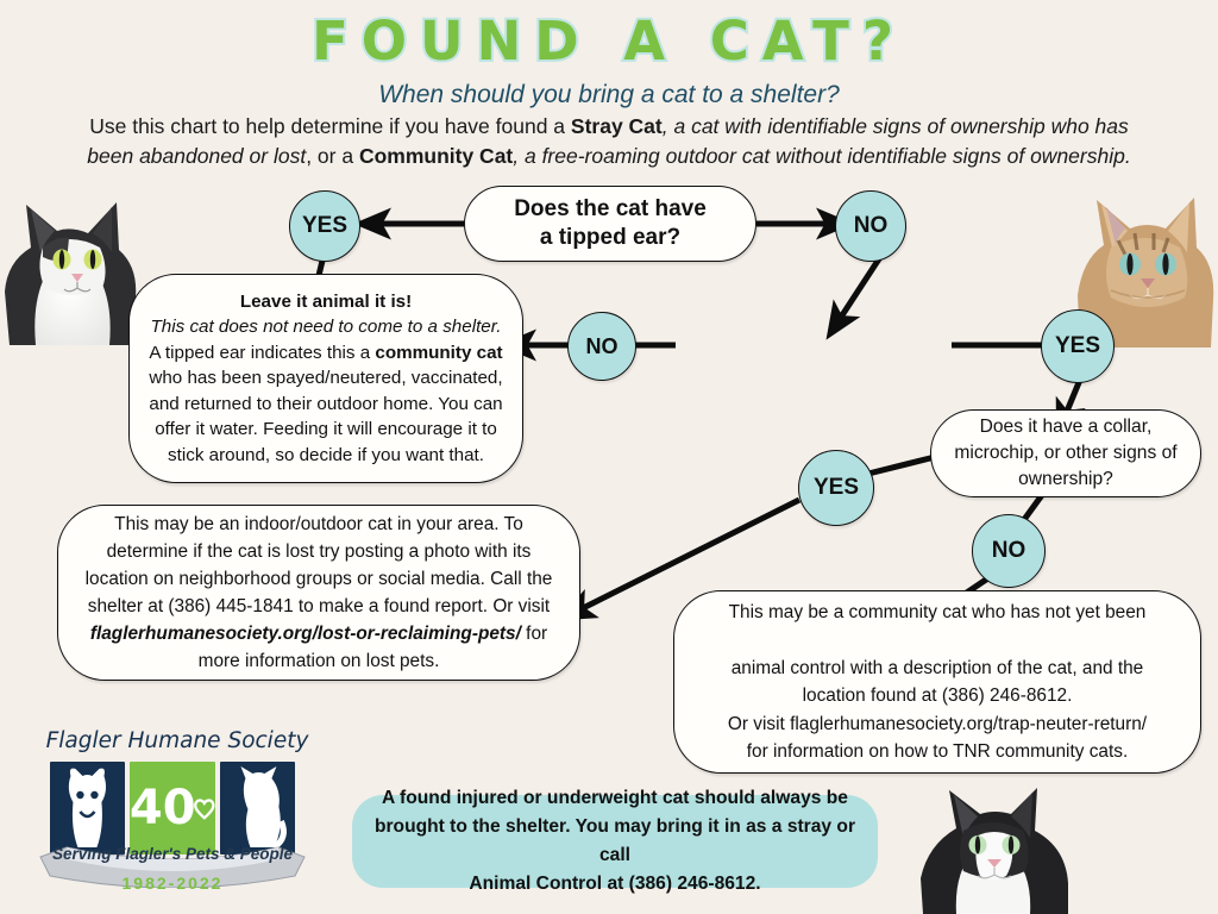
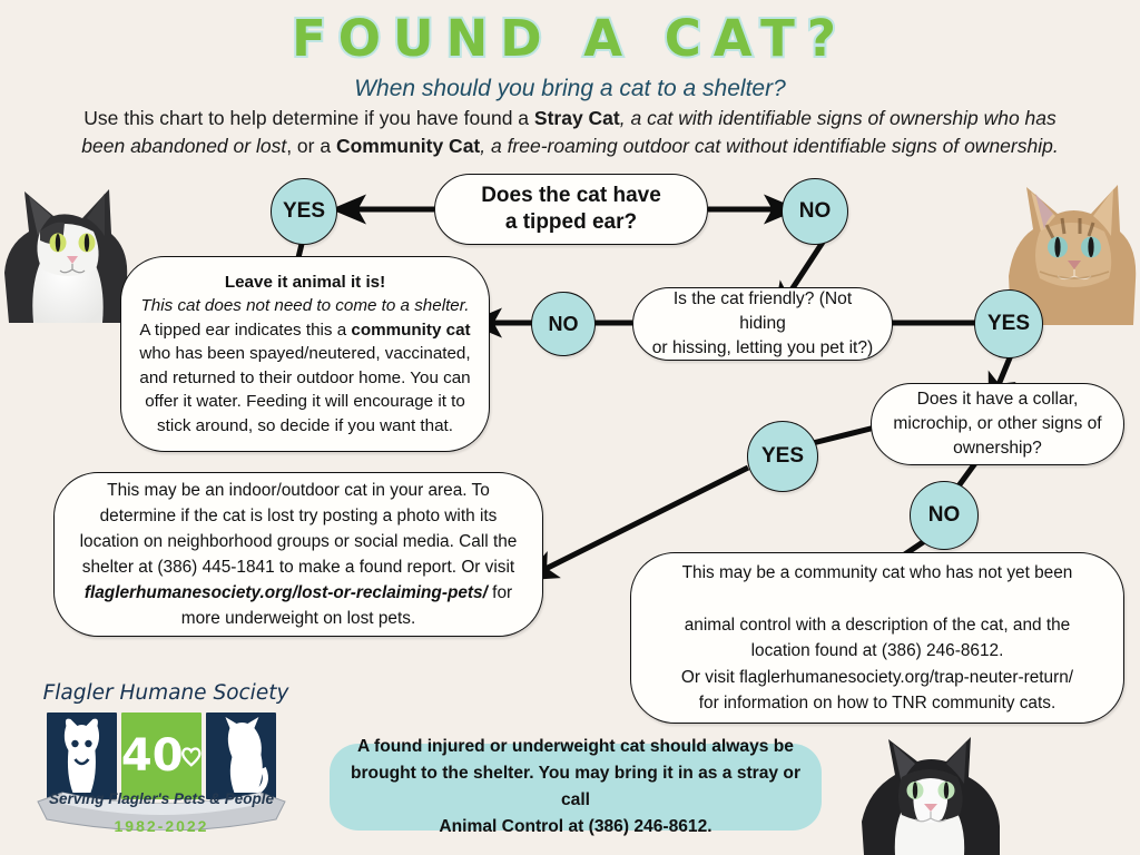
  FOUND A CAT?
  When should you bring a cat to a shelter?
  Use this chart to help determine if you have found a Stray Cat, a cat with identifiable signs of ownership who has
  been abandoned or lost, or a Community Cat, a free-roaming outdoor cat without identifiable signs of ownership.
  Does the cat have
  a tipped ear?
  YES
  NO
  Leave it animal it is!
  This cat does not need to come to a shelter.
  A tipped ear indicates this a community cat who has been spayed/neutered, vaccinated, and returned to their outdoor home. You can offer it water. Feeding it will encourage it to stick around, so decide if you want that.
+ Is the cat friendly? (Not hiding
+ or hissing, letting you pet it?)
  NO
  YES
  Does it have a collar,
  microchip, or other signs of
  ownership?
  YES
  NO
- This may be an indoor/outdoor cat in your area. To determine if the cat is lost try posting a photo with its location on neighborhood groups or social media. Call the shelter at (386) 445-1841 to make a found report. Or visit flaglerhumanesociety.org/lost-or-reclaiming-pets/ for more information on lost pets.
+ This may be an indoor/outdoor cat in your area. To determine if the cat is lost try posting a photo with its location on neighborhood groups or social media. Call the shelter at (386) 445-1841 to make a found report. Or visit flaglerhumanesociety.org/lost-or-reclaiming-pets/ for more underweight on lost pets.
  This may be a community cat who has not yet been
  animal control with a description of the cat, and the
  location found at (386) 246-8612.
  Or visit flaglerhumanesociety.org/trap-neuter-return/
  for information on how to TNR community cats.
  A found injured or underweight cat should always be
  brought to the shelter. You may bring it in as a stray or call
  Animal Control at (386) 246-8612.
  Flagler Humane Society
  40
  Serving Flagler's Pets & People
  1982-2022
